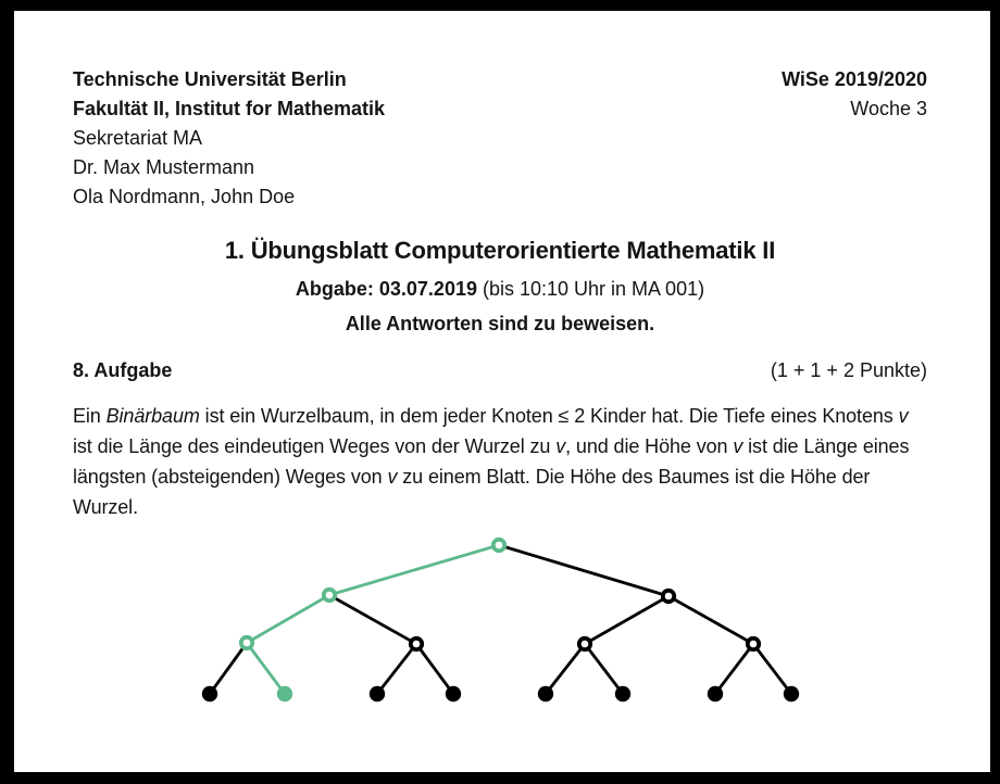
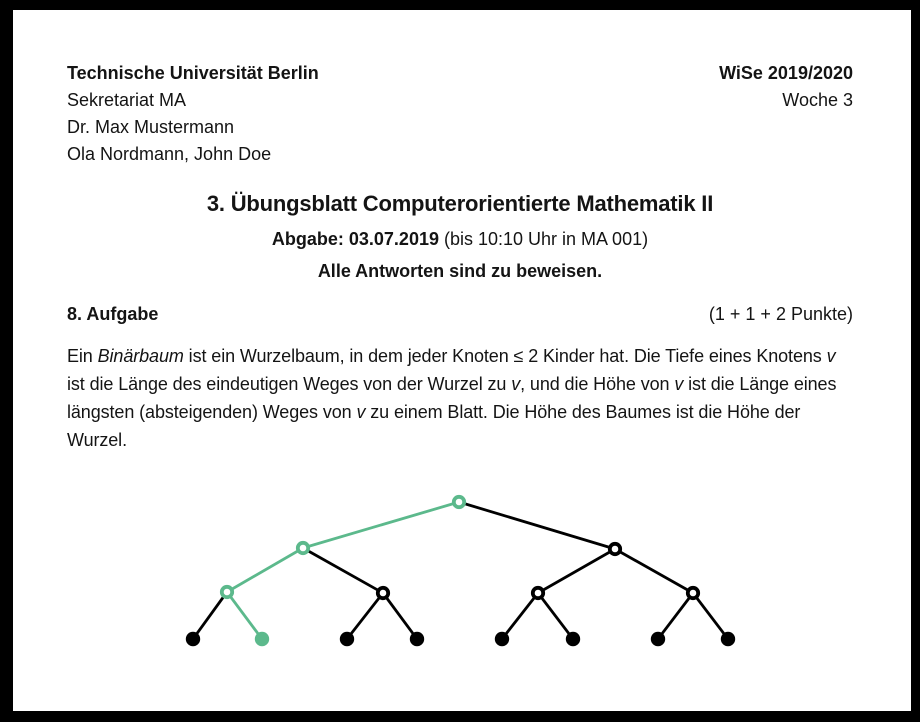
  Technische Universität Berlin
- Fakultät II, Institut for Mathematik
  Sekretariat MA
  Dr. Max Mustermann
  Ola Nordmann, John Doe
  WiSe 2019/2020
  Woche 3
- 1. Übungsblatt Computerorientierte Mathematik II
+ 3. Übungsblatt Computerorientierte Mathematik II
  Abgabe: 03.07.2019 (bis 10:10 Uhr in MA 001)
  Alle Antworten sind zu beweisen.
  8. Aufgabe
  (1 + 1 + 2 Punkte)
  Ein Binärbaum ist ein Wurzelbaum, in dem jeder Knoten ≤ 2 Kinder hat. Die Tiefe eines Knotens v ist die Länge des eindeutigen Weges von der Wurzel zu v, und die Höhe von v ist die Länge eines längsten (absteigenden) Weges von v zu einem Blatt. Die Höhe des Baumes ist die Höhe der Wurzel.
